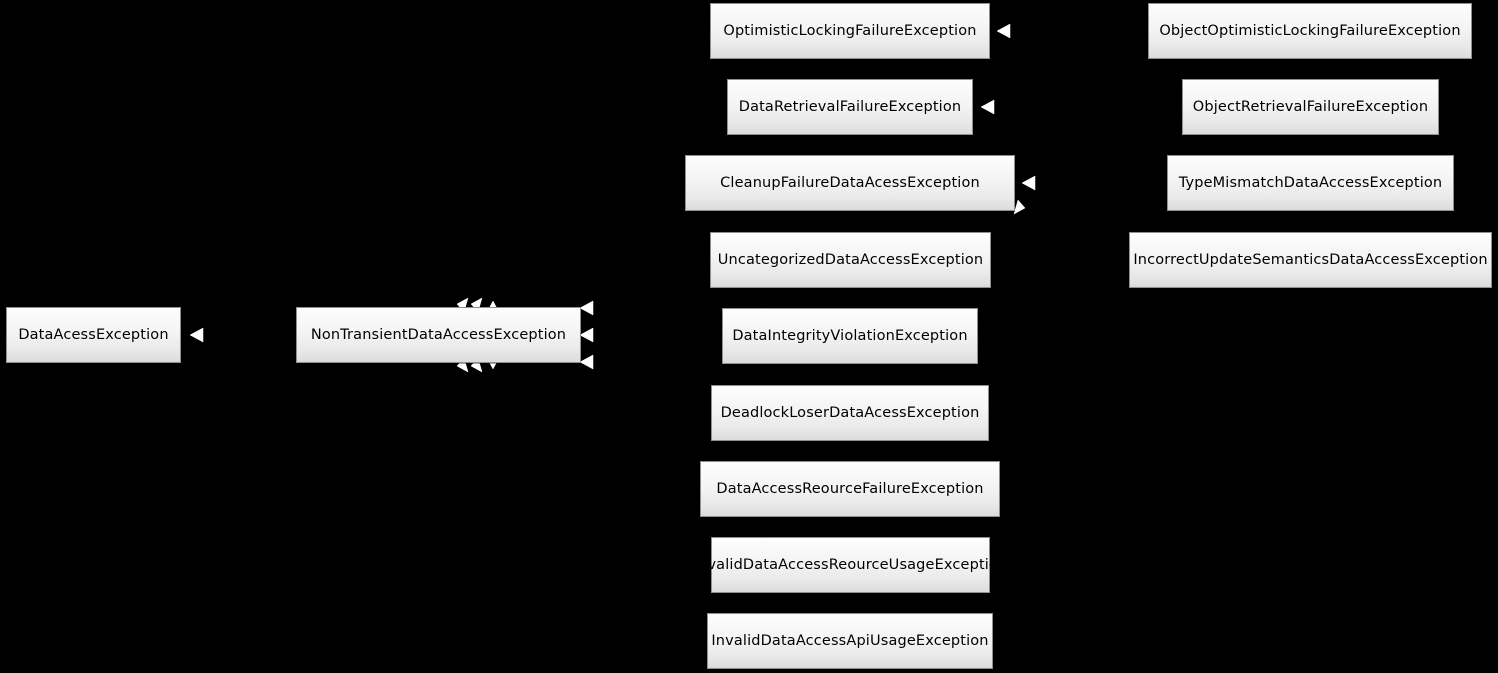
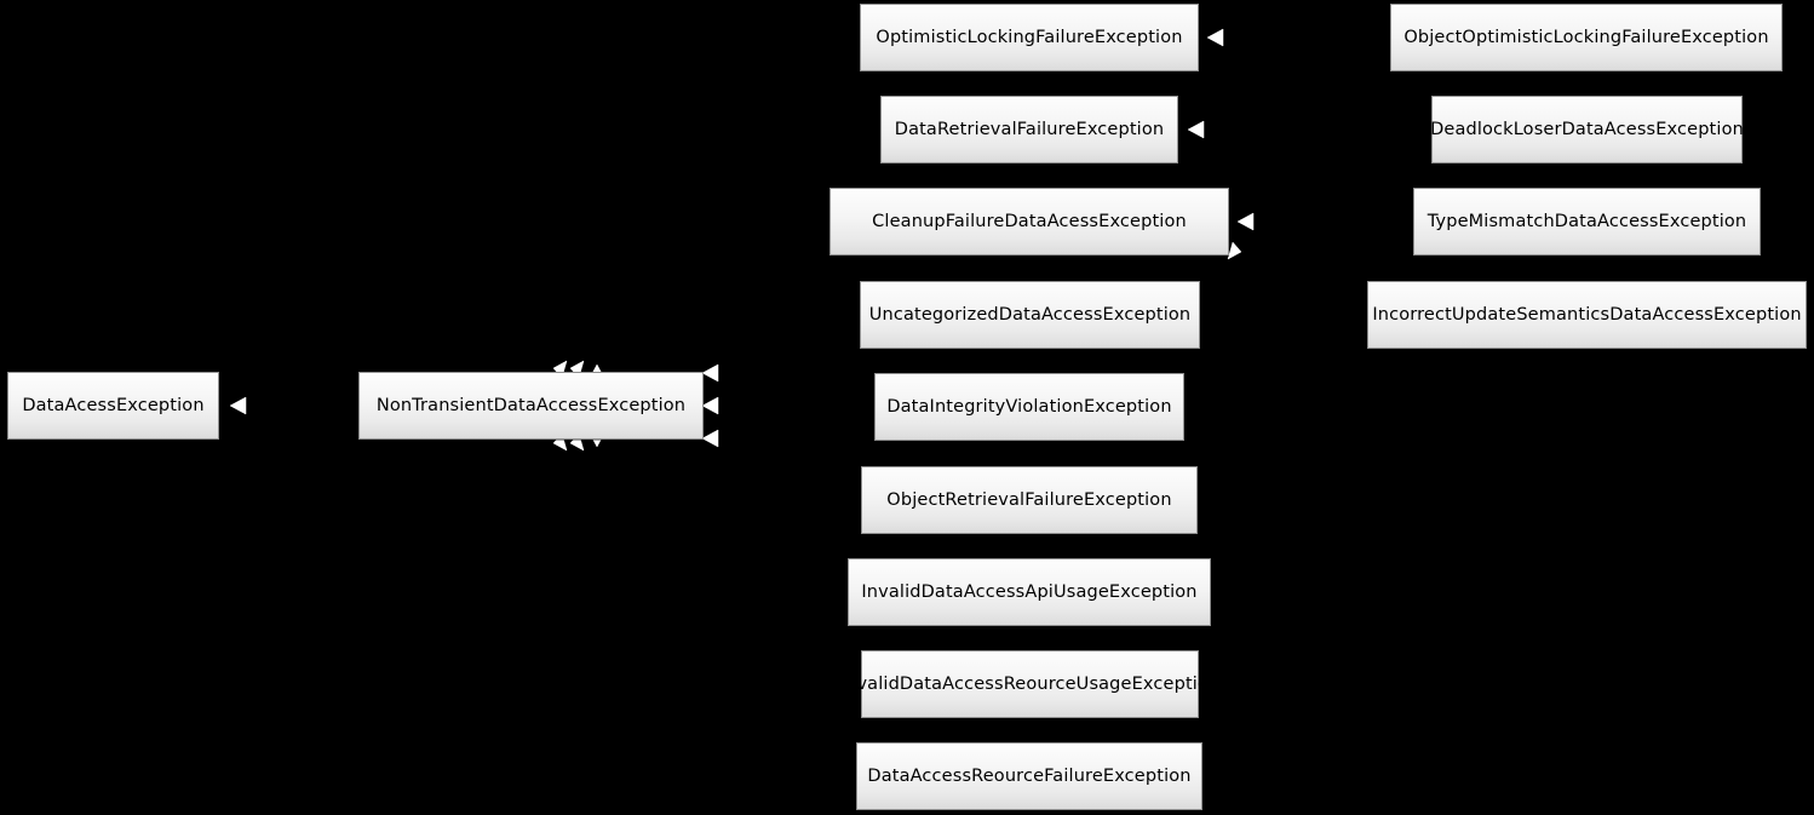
  DataAcessException
  NonTransientDataAccessException
  OptimisticLockingFailureException
  DataRetrievalFailureException
  CleanupFailureDataAcessException
  UncategorizedDataAccessException
  DataIntegrityViolationException
- DeadlockLoserDataAcessException
+ ObjectRetrievalFailureException
- DataAccessReourceFailureException
+ InvalidDataAccessApiUsageException
  InvalidDataAccessReourceUsageException
- InvalidDataAccessApiUsageException
+ DataAccessReourceFailureException
  ObjectOptimisticLockingFailureException
- ObjectRetrievalFailureException
+ DeadlockLoserDataAcessException
  TypeMismatchDataAccessException
  IncorrectUpdateSemanticsDataAccessException
